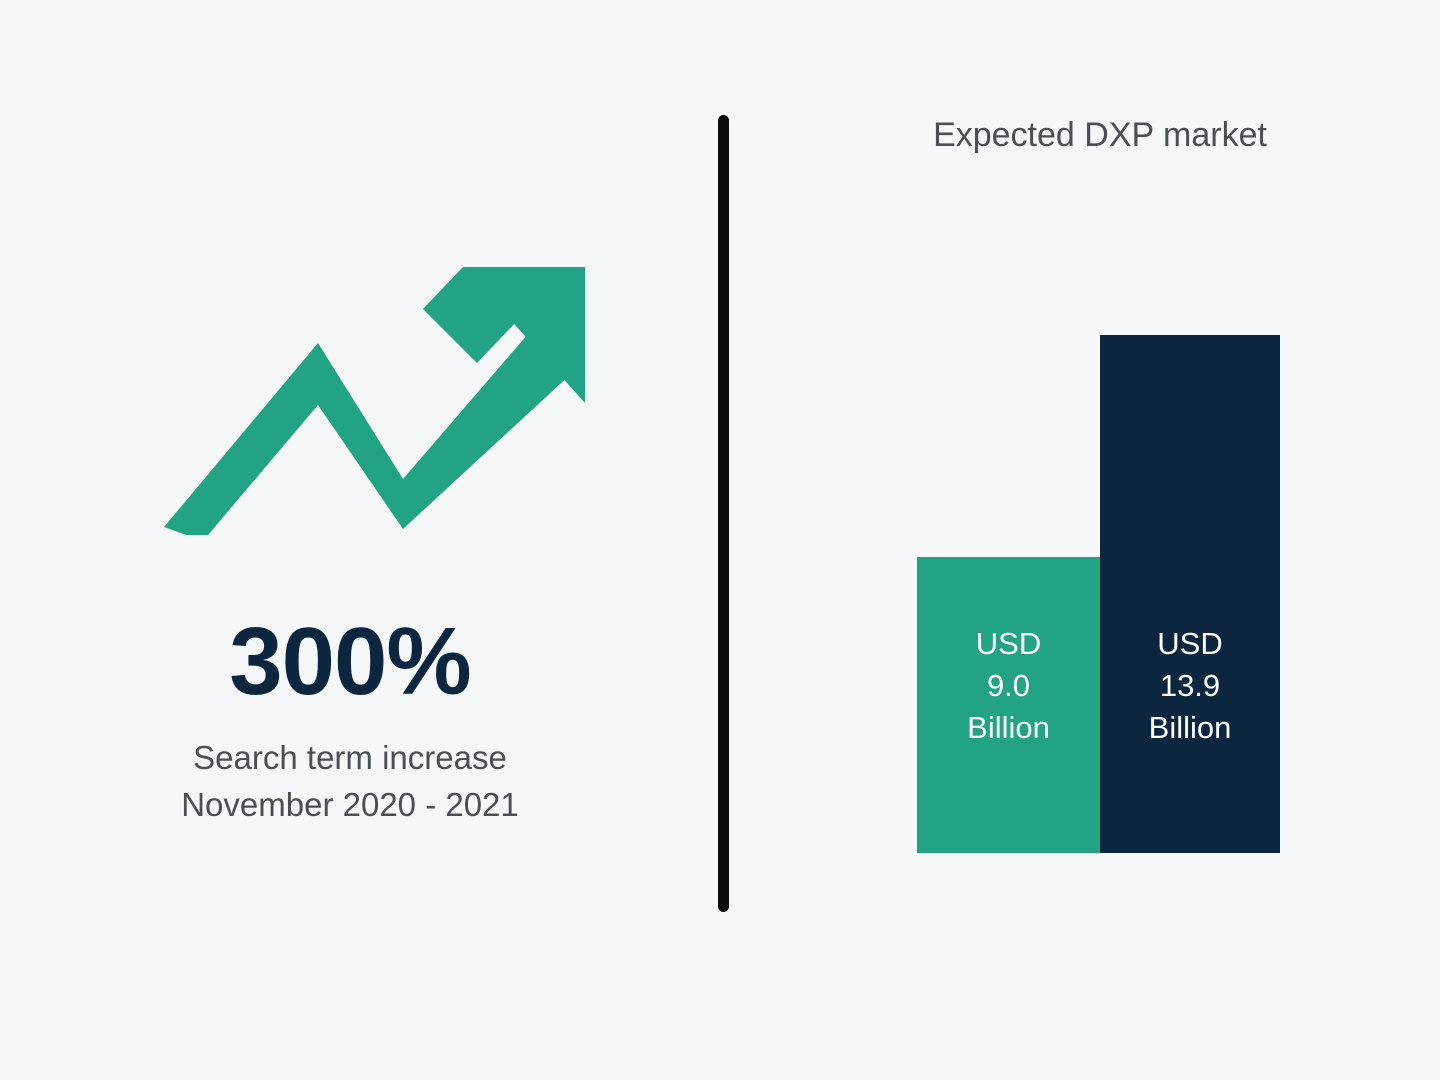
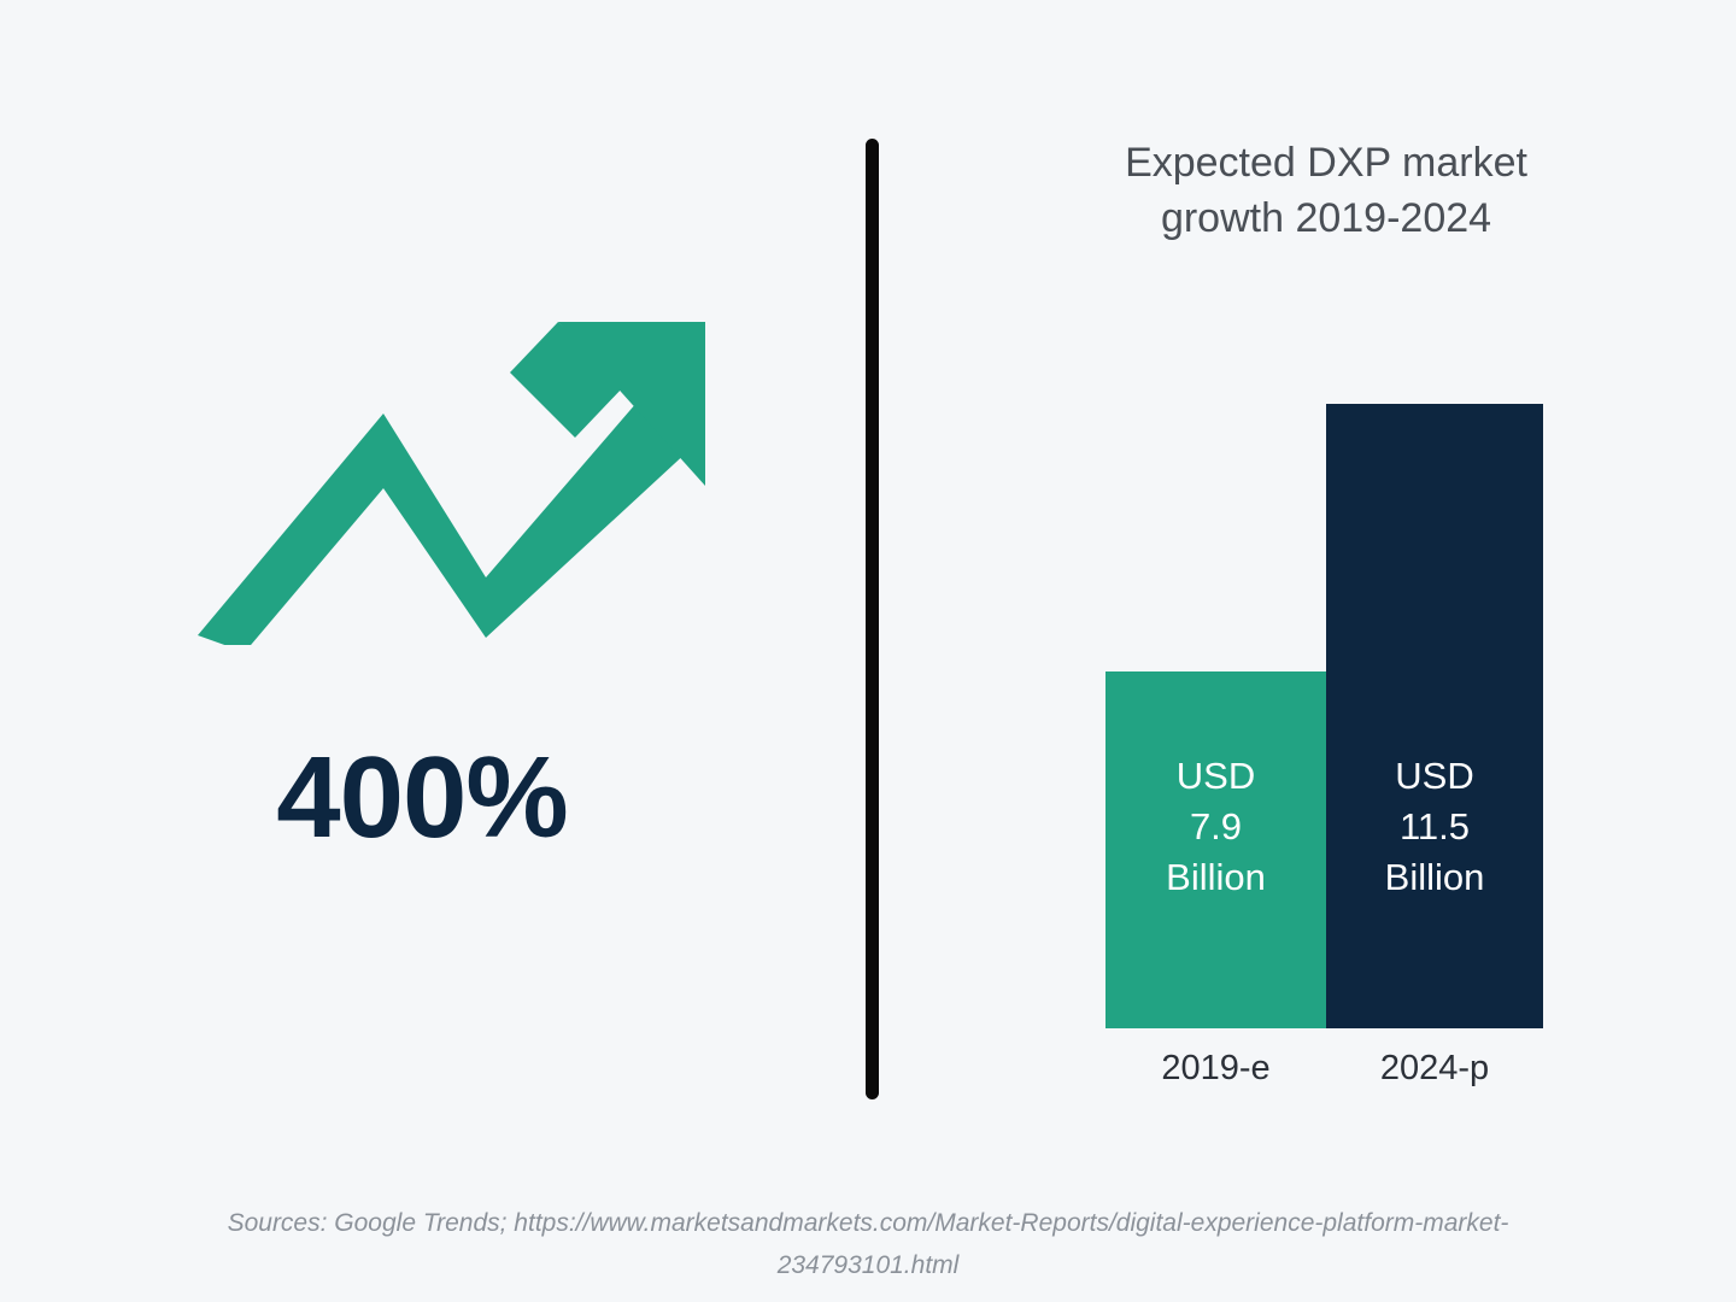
- 300%
+ 400%
- Search term increase
- November 2020 - 2021
  Expected DXP market
+ growth 2019-2024
  USD
- 9.0
+ 7.9
  Billion
  USD
- 13.9
+ 11.5
  Billion
+ 2019-e
+ 2024-p
+ Sources: Google Trends; https://www.marketsandmarkets.com/Market-Reports/digital-experience-platform-market-234793101.html
